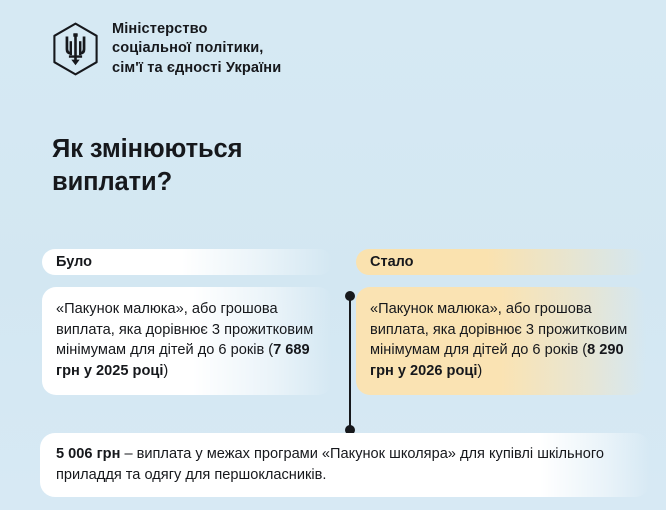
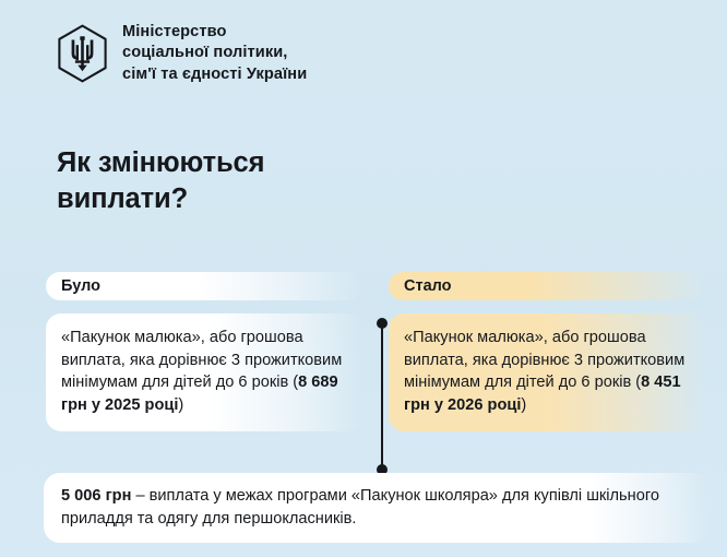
  Міністерство
  соціальної політики,
  сім'ї та єдності України
  Як змінюються
  виплати?
  Було
- «Пакунок малюка», або грошова виплата, яка дорівнює 3 прожитковим мінімумам для дітей до 6 років (7 689 грн у 2025 році)
+ «Пакунок малюка», або грошова виплата, яка дорівнює 3 прожитковим мінімумам для дітей до 6 років (8 689 грн у 2025 році)
  Стало
- «Пакунок малюка», або грошова виплата, яка дорівнює 3 прожитковим мінімумам для дітей до 6 років (8 290 грн у 2026 році)
+ «Пакунок малюка», або грошова виплата, яка дорівнює 3 прожитковим мінімумам для дітей до 6 років (8 451 грн у 2026 році)
  5 006 грн – виплата у межах програми «Пакунок школяра» для купівлі шкільного приладдя та одягу для першокласників.
